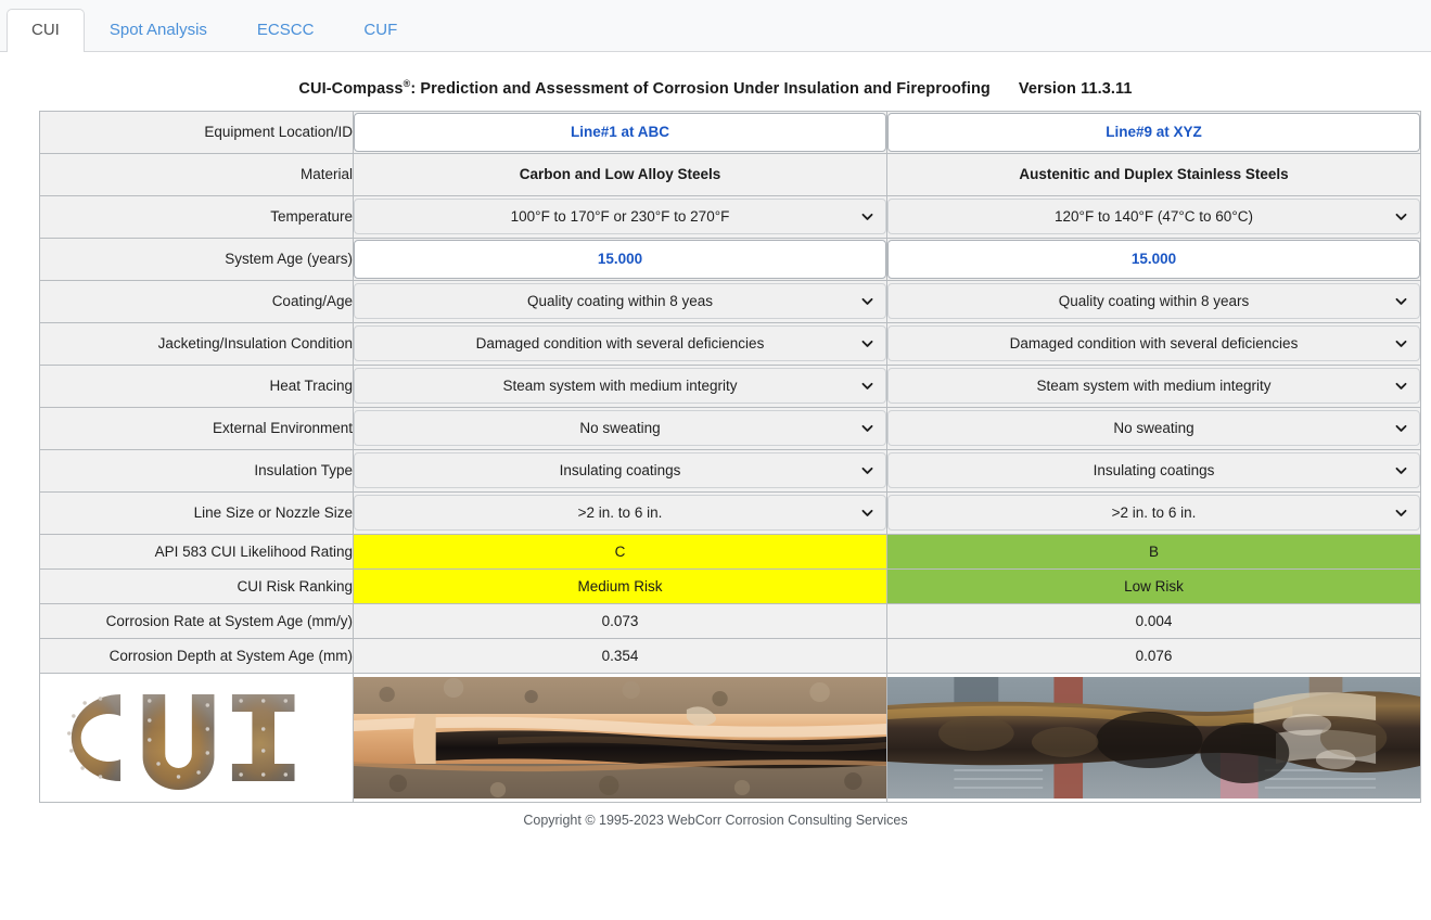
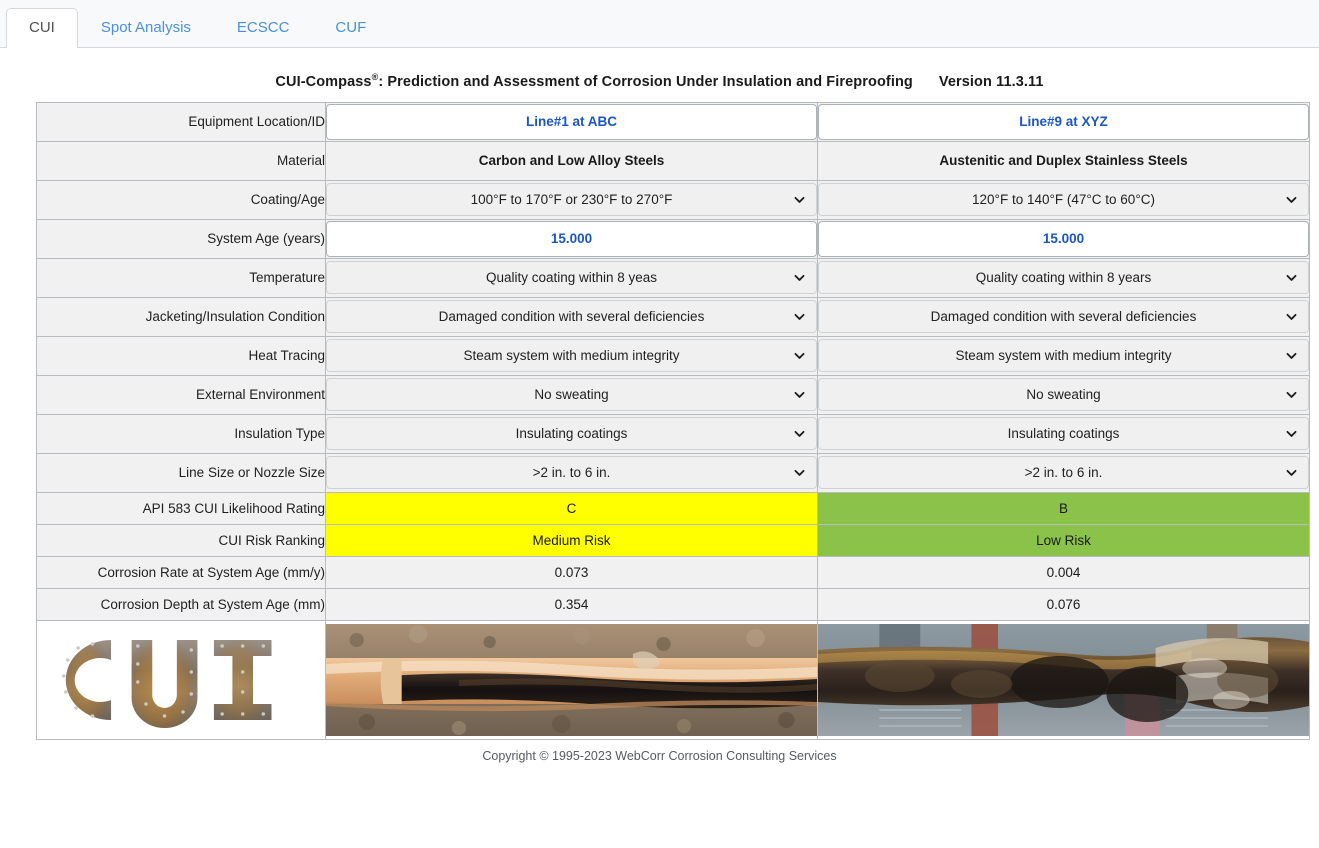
  CUI
  Spot Analysis
  ECSCC
  CUF
  CUI-Compass®: Prediction and Assessment of Corrosion Under Insulation and Fireproofing Version 11.3.11
  Equipment Location/ID	Line#1 at ABC	Line#9 at XYZ
  Material	Carbon and Low Alloy Steels	Austenitic and Duplex Stainless Steels
- Temperature	100°F to 170°F or 230°F to 270°F	120°F to 140°F (47°C to 60°C)
+ Coating/Age	100°F to 170°F or 230°F to 270°F	120°F to 140°F (47°C to 60°C)
  System Age (years)	15.000	15.000
- Coating/Age	Quality coating within 8 yeas	Quality coating within 8 years
+ Temperature	Quality coating within 8 yeas	Quality coating within 8 years
  Jacketing/Insulation Condition	Damaged condition with several deficiencies	Damaged condition with several deficiencies
  Heat Tracing	Steam system with medium integrity	Steam system with medium integrity
  External Environment	No sweating	No sweating
  Insulation Type	Insulating coatings	Insulating coatings
  Line Size or Nozzle Size	>2 in. to 6 in.	>2 in. to 6 in.
  API 583 CUI Likelihood Rating	C	B
  CUI Risk Ranking	Medium Risk	Low Risk
  Corrosion Rate at System Age (mm/y)	0.073	0.004
  Corrosion Depth at System Age (mm)	0.354	0.076
  Copyright © 1995-2023 WebCorr Corrosion Consulting Services
